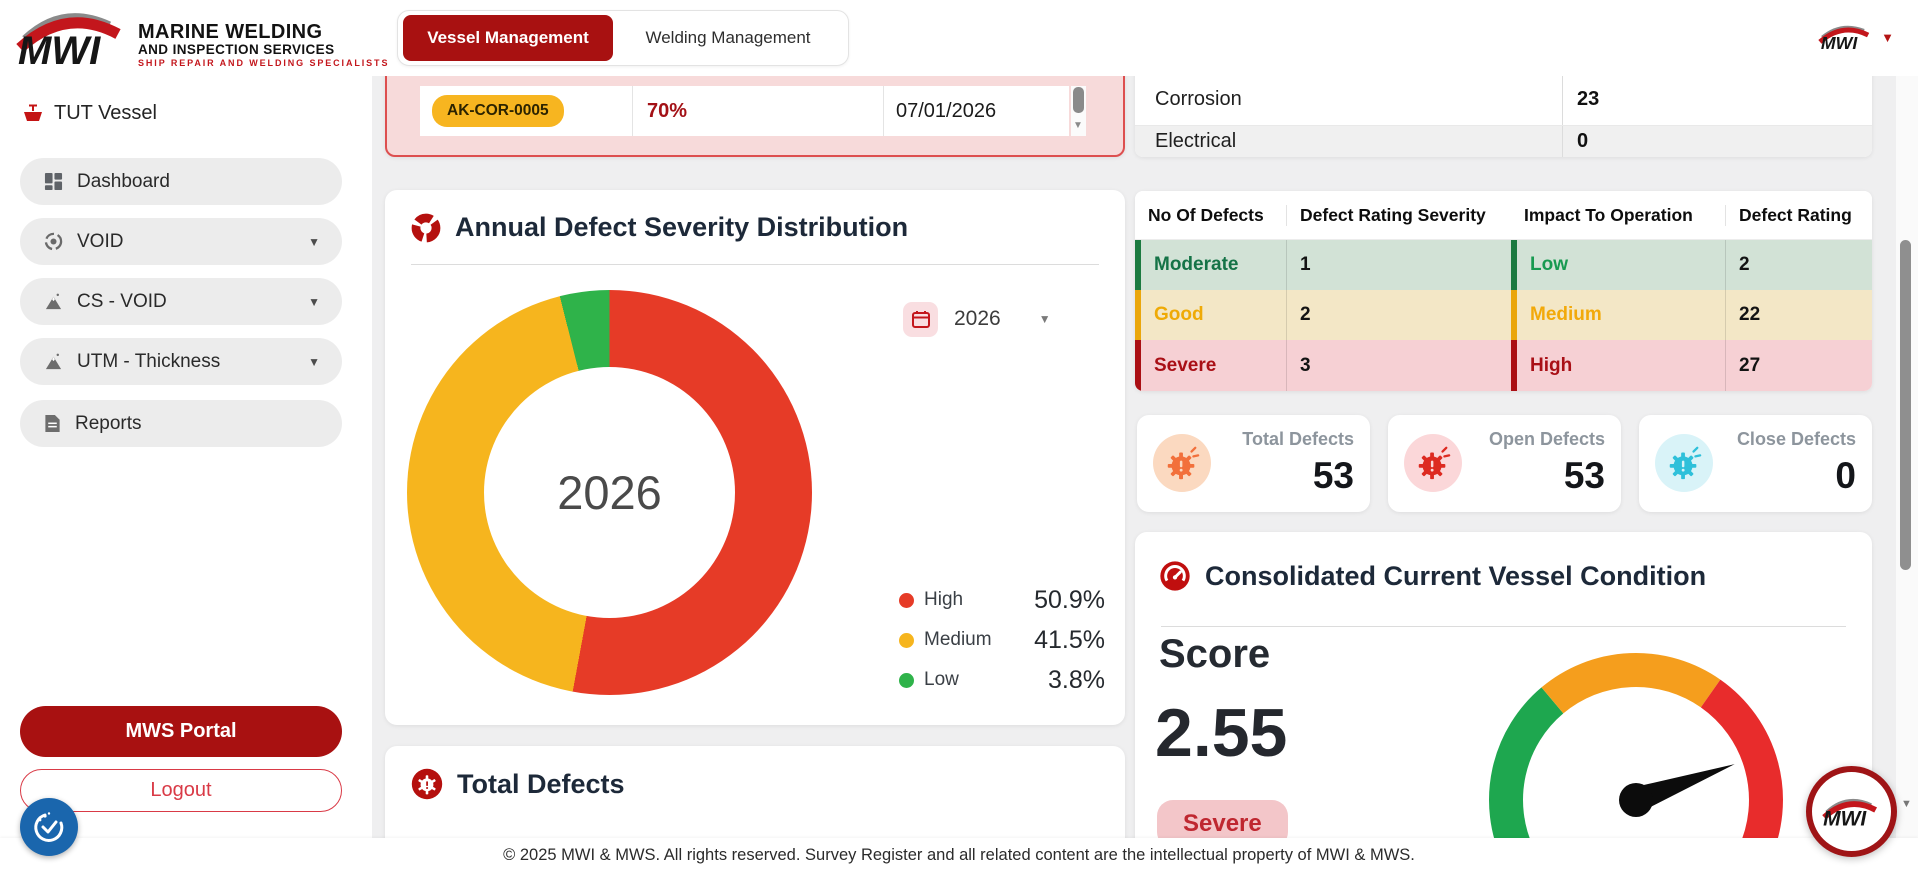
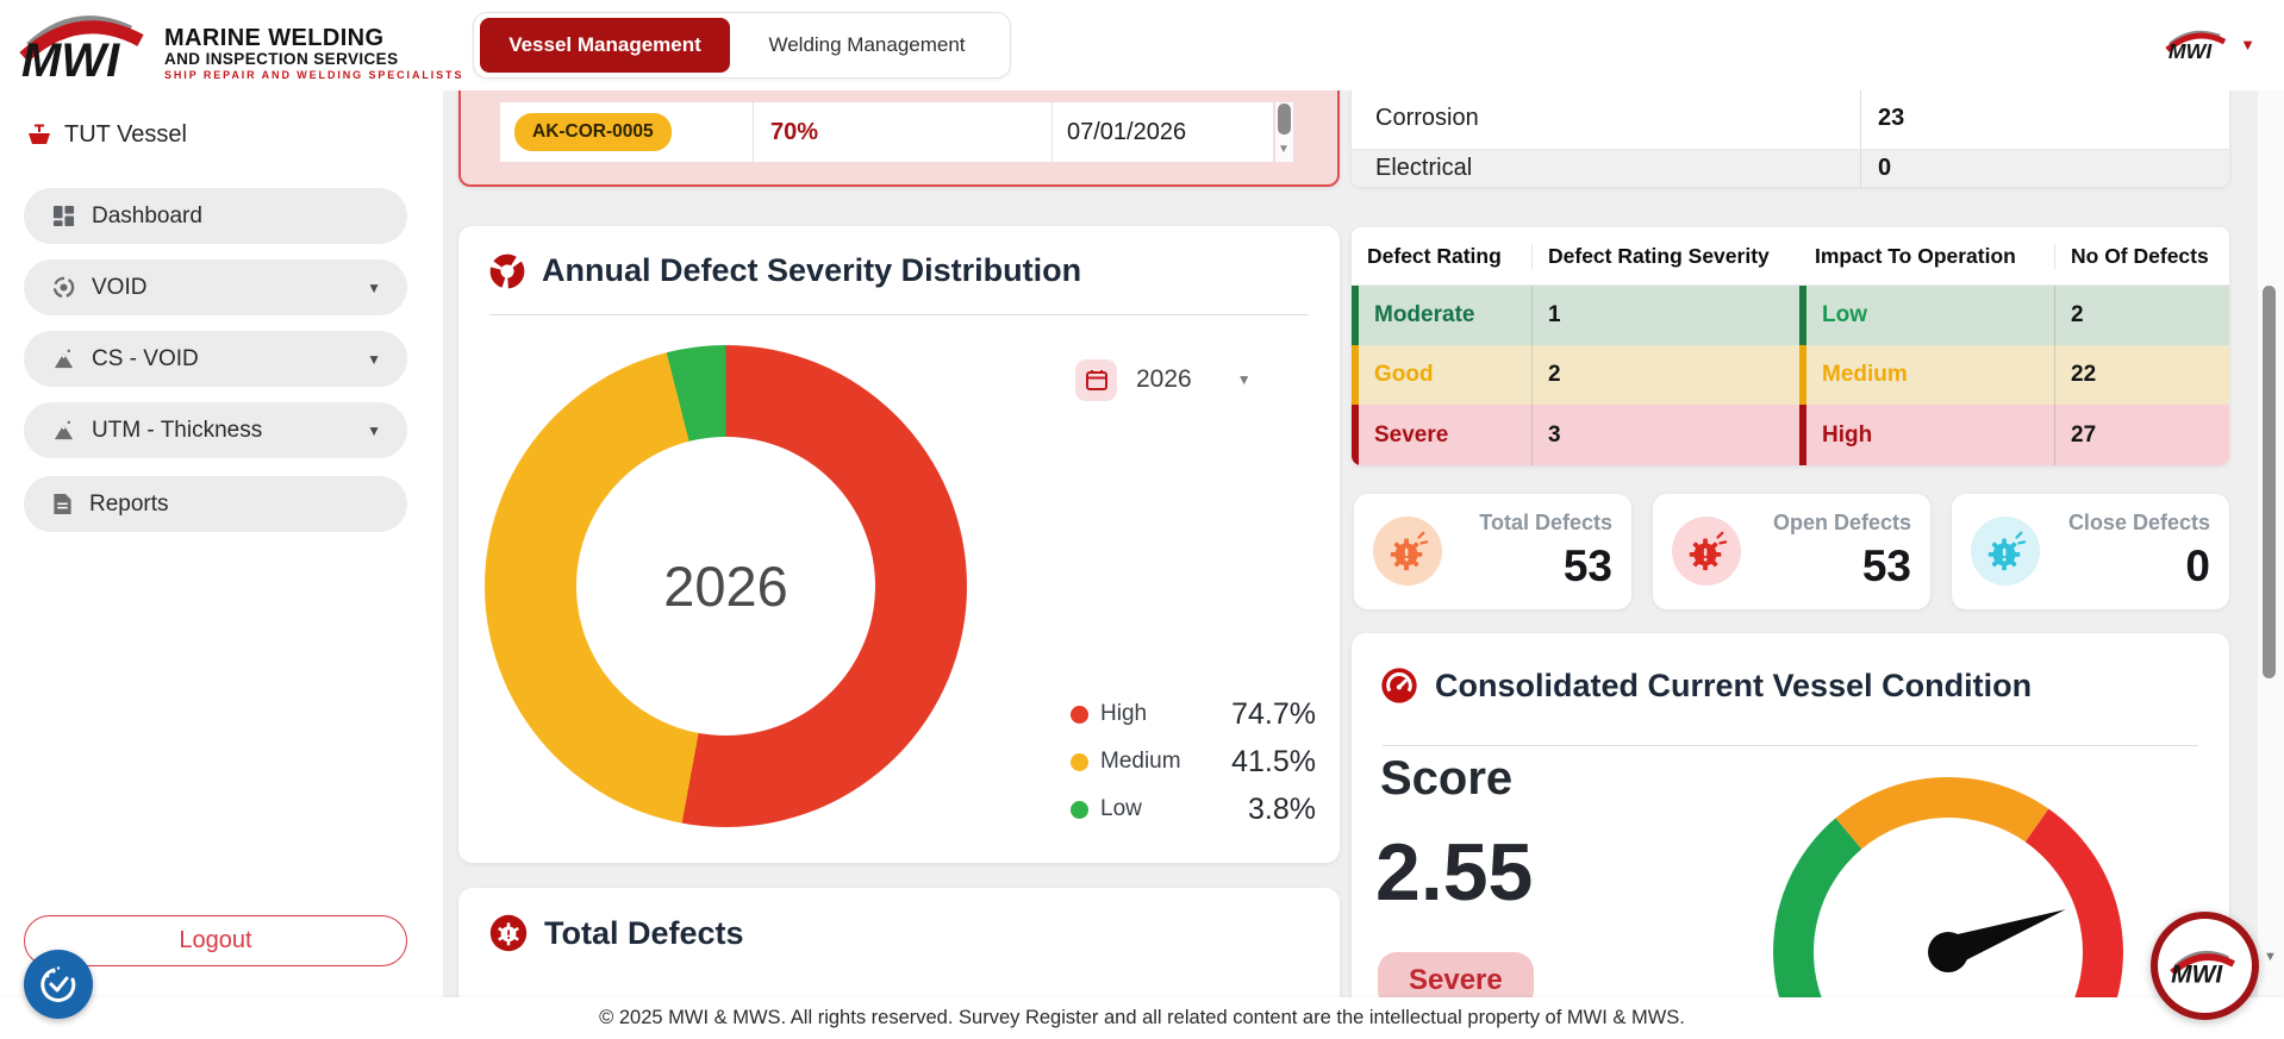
  AK-COR-0005
  70%
  07/01/2026
  ▼
  Corrosion
  23
  Electrical
  0
  MWI
  MARINE WELDING
  AND INSPECTION SERVICES
  SHIP REPAIR AND WELDING SPECIALISTS
  Vessel Management
  Welding Management
  MWI
  ▼
  TUT Vessel
  Dashboard
  VOID
  ▼
  CS - VOID
  ▼
  UTM - Thickness
  ▼
  Reports
- MWS Portal
  Logout
  Annual Defect Severity Distribution
  2026
  2026
  ▼
  High
- 50.9%
+ 74.7%
  Medium
  41.5%
  Low
  3.8%
- No Of Defects
+ Defect Rating
  Defect Rating Severity
  Impact To Operation
- Defect Rating
+ No Of Defects
  Moderate
  1
  Low
  2
  Good
  2
  Medium
  22
  Severe
  3
  High
  27
  Total Defects
  53
  Open Defects
  53
  Close Defects
  0
  Consolidated Current Vessel Condition
  Score
  2.55
  Severe
  Total Defects
  © 2025 MWI & MWS. All rights reserved. Survey Register and all related content are the intellectual property of MWI & MWS.
  MWI
  ▼
